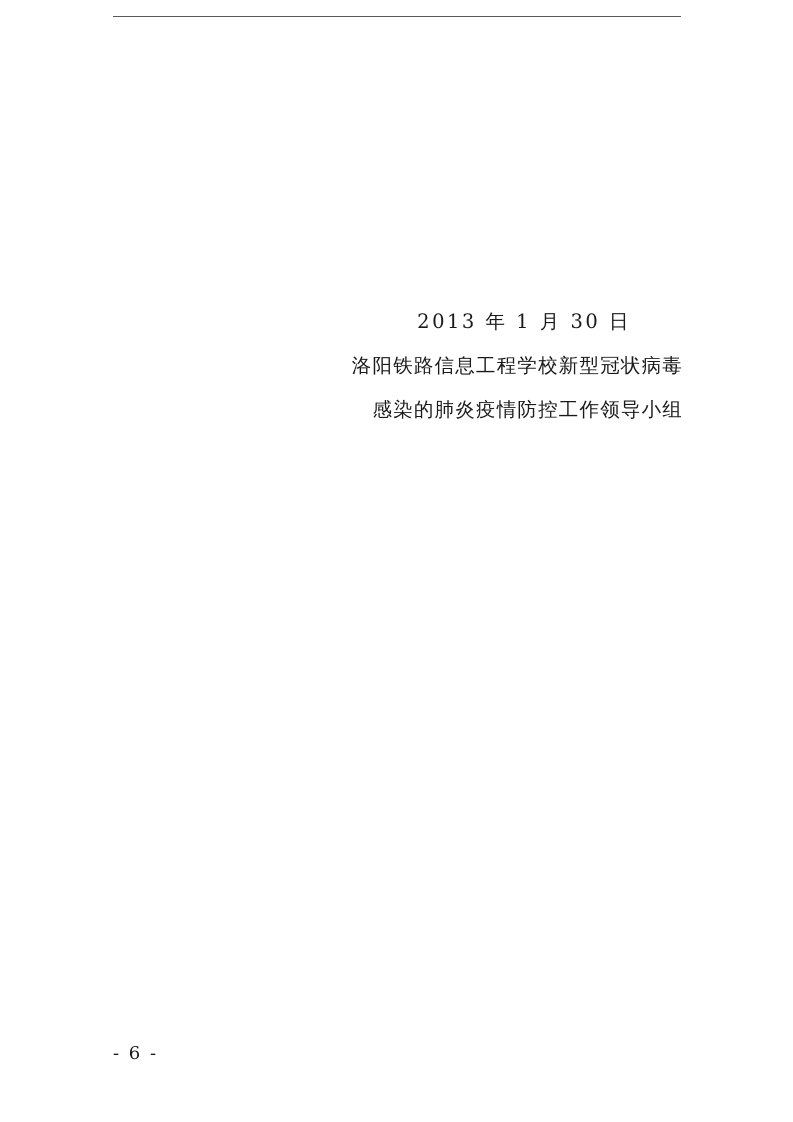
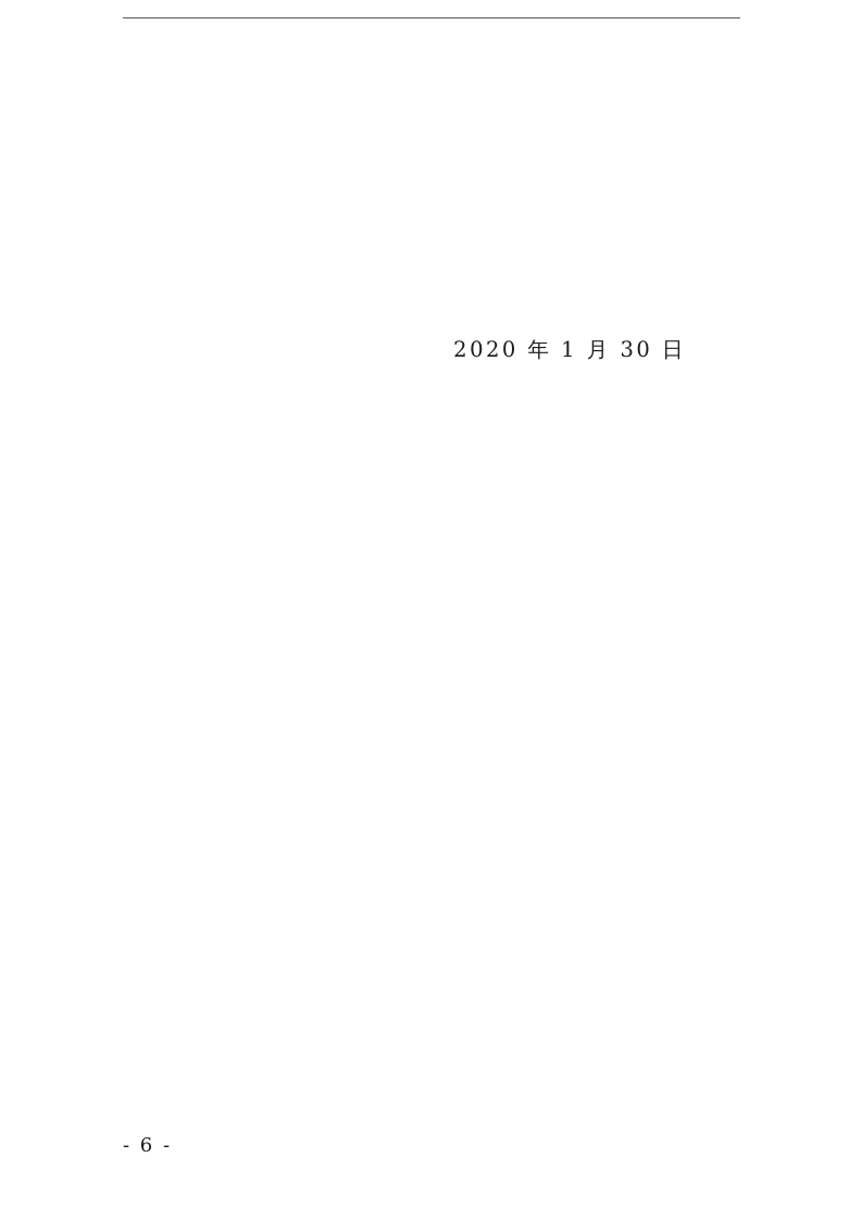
- 2013 年 1 月 30 日
+ 2020 年 1 月 30 日
- 洛阳铁路信息工程学校新型冠状病毒
- 感染的肺炎疫情防控工作领导小组
  - 6 -
